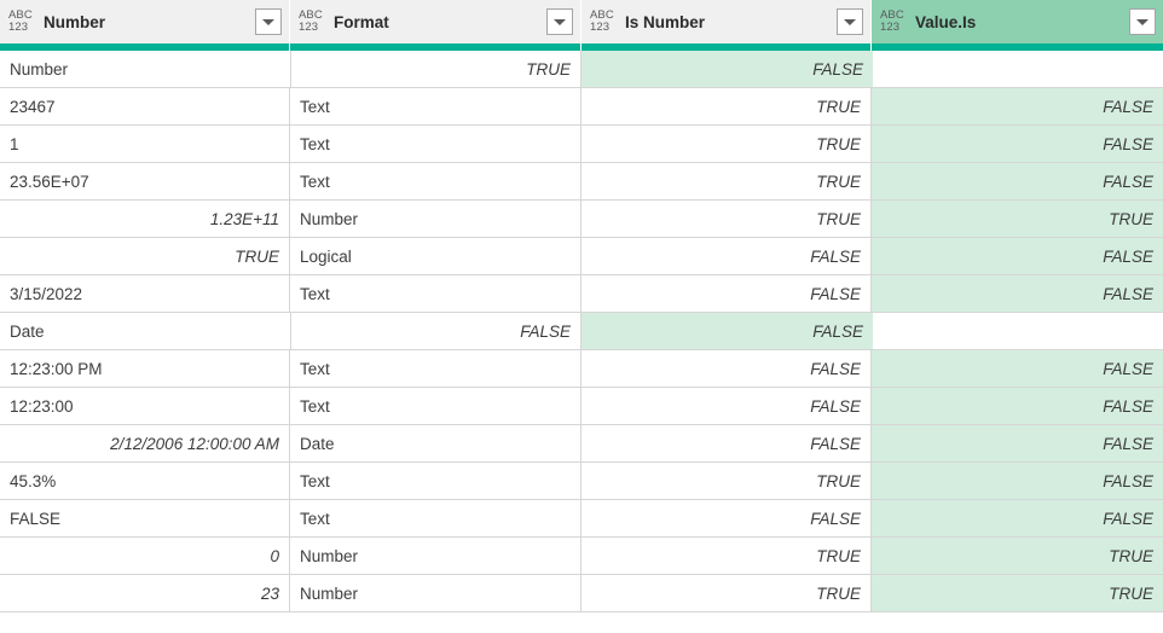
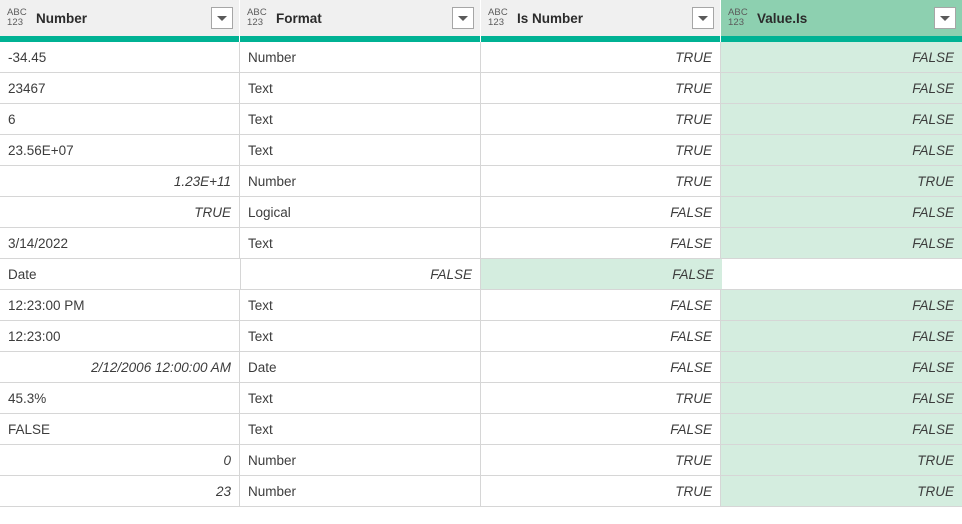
  ABC
  123
  Number
  ABC
  123
  Format
  ABC
  123
  Is Number
  ABC
  123
  Value.Is
+ -34.45
  Number
  TRUE
  FALSE
  23467
  Text
  TRUE
  FALSE
- 1
+ 6
  Text
  TRUE
  FALSE
  23.56E+07
  Text
  TRUE
  FALSE
  1.23E+11
  Number
  TRUE
  TRUE
  TRUE
  Logical
  FALSE
  FALSE
- 3/15/2022
+ 3/14/2022
  Text
  FALSE
  FALSE
  Date
  FALSE
  FALSE
  12:23:00 PM
  Text
  FALSE
  FALSE
  12:23:00
  Text
  FALSE
  FALSE
  2/12/2006 12:00:00 AM
  Date
  FALSE
  FALSE
  45.3%
  Text
  TRUE
  FALSE
  FALSE
  Text
  FALSE
  FALSE
  0
  Number
  TRUE
  TRUE
  23
  Number
  TRUE
  TRUE
